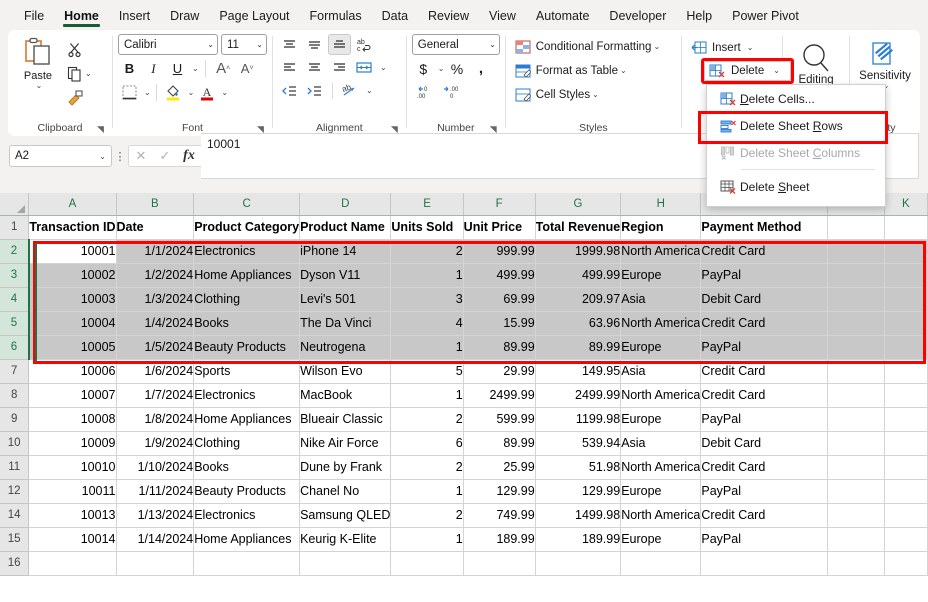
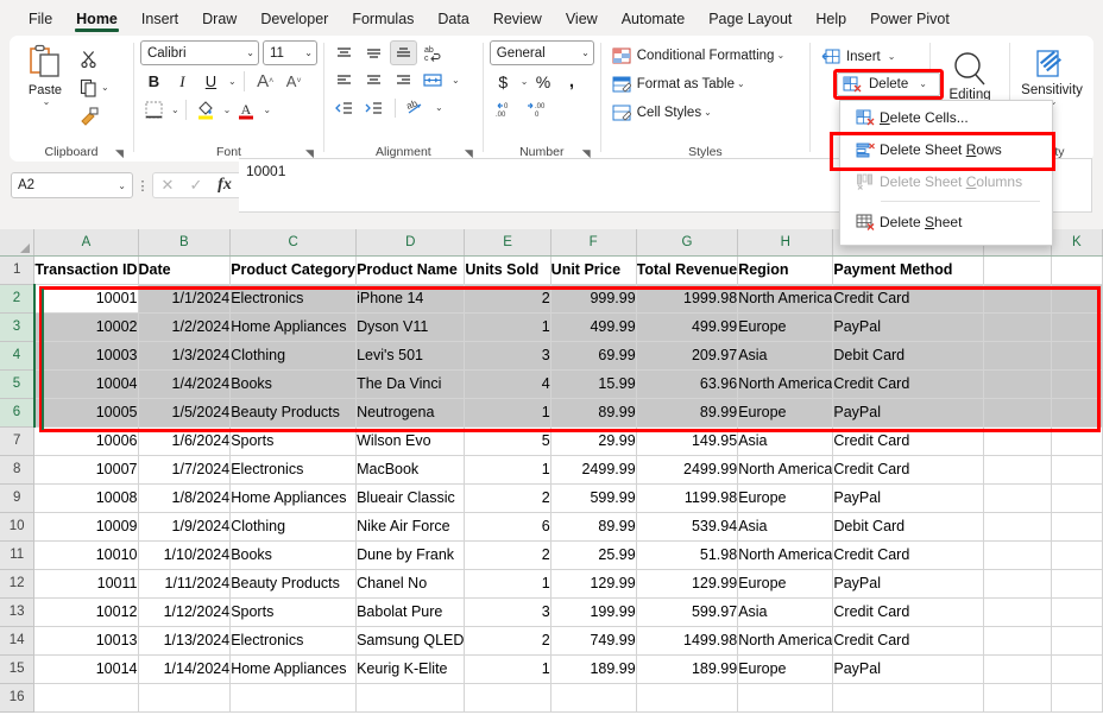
  File
  Home
  Insert
  Draw
- Page Layout
+ Developer
  Formulas
  Data
  Review
  View
  Automate
- Developer
+ Page Layout
  Help
  Power Pivot
  Paste
  ⌄
  ⌄
  Clipboard
  ◥
  Calibri
  ⌄
  11
  ⌄
  B
  I
  U
  ⌄
  A
  A
  ⌄
  ⌄
  A
  ⌄
  Font
  ◥
  ⌄
  ⌄
  Alignment
  ◥
  General
  ⌄
  $
  ⌄
  %
  ,
  Number
  ◥
  Conditional Formatting
  ⌄
  Format as Table
  ⌄
  Cell Styles
  ⌄
  Styles
  Insert
  ⌄
  Editing
  Sensitivity
  ⌄
  Delete
  ⌄
  Delete Cells...
  Delete Sheet Rows
  Delete Sheet Columns
  Delete Sheet
  A2
  ⌄
  ⋮
  ✕
  ✓
  fx
  10001
  	A	B	C	D	E	F	G	H			K
  1	Transaction ID	Date	Product Category	Product Name	Units Sold	Unit Price	Total Revenue	Region	Payment Method
  2	10001	1/1/2024	Electronics	iPhone 14	2	999.99	1999.98	North America	Credit Card
  3	10002	1/2/2024	Home Appliances	Dyson V11	1	499.99	499.99	Europe	PayPal
  4	10003	1/3/2024	Clothing	Levi's 501	3	69.99	209.97	Asia	Debit Card
  5	10004	1/4/2024	Books	The Da Vinci	4	15.99	63.96	North America	Credit Card
  6	10005	1/5/2024	Beauty Products	Neutrogena	1	89.99	89.99	Europe	PayPal
  7	10006	1/6/2024	Sports	Wilson Evo	5	29.99	149.95	Asia	Credit Card
  8	10007	1/7/2024	Electronics	MacBook	1	2499.99	2499.99	North America	Credit Card
  9	10008	1/8/2024	Home Appliances	Blueair Classic	2	599.99	1199.98	Europe	PayPal
  10	10009	1/9/2024	Clothing	Nike Air Force	6	89.99	539.94	Asia	Debit Card
  11	10010	1/10/2024	Books	Dune by Frank	2	25.99	51.98	North America	Credit Card
  12	10011	1/11/2024	Beauty Products	Chanel No	1	129.99	129.99	Europe	PayPal
+ 13	10012	1/12/2024	Sports	Babolat Pure	3	199.99	599.97	Asia	Credit Card
  14	10013	1/13/2024	Electronics	Samsung QLED	2	749.99	1499.98	North America	Credit Card
  15	10014	1/14/2024	Home Appliances	Keurig K-Elite	1	189.99	189.99	Europe	PayPal
  16
